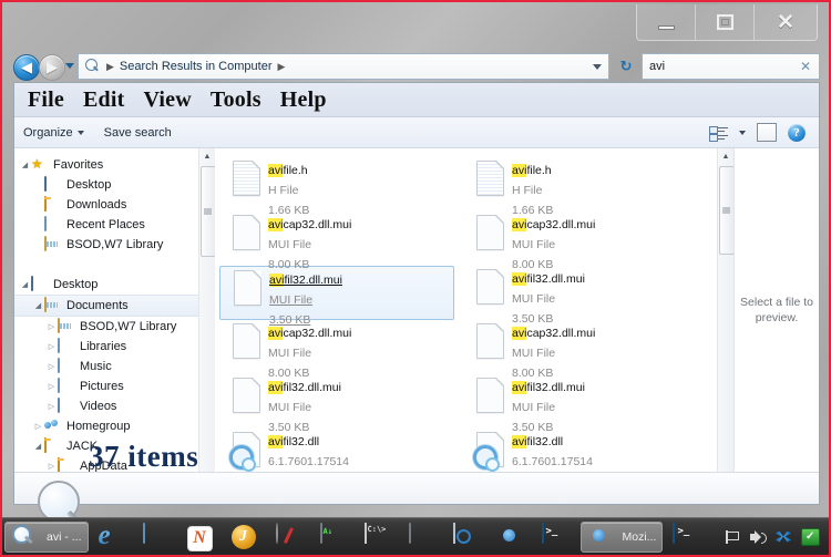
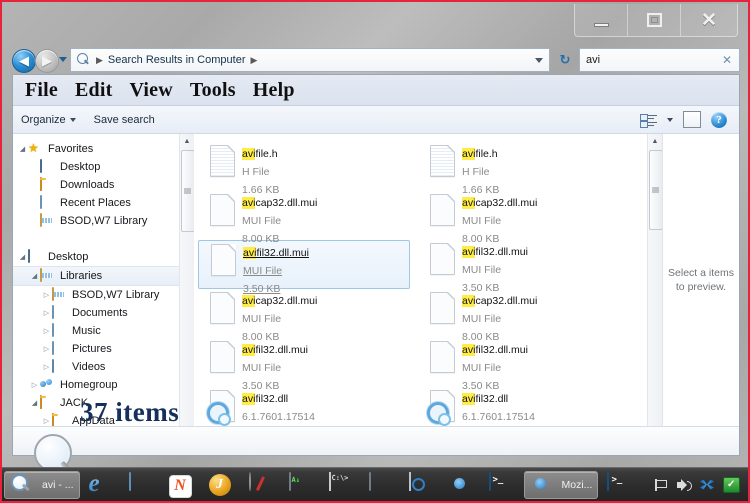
  ✕
  ◀
  ▶
  ▶
  Search Results in Computer
  ▶
  ↻
  avi
  ✕
  File
  Edit
  View
  Tools
  Help
  Organize
  Save search
  ?
  ★
  Favorites
  Desktop
  Downloads
  Recent Places
  BSOD,W7 Library
  Desktop
- Documents
+ Libraries
  BSOD,W7 Library
- Libraries
+ Documents
  Music
  Pictures
  Videos
  Homegroup
  JACK
  AppData
  avifile.h
  H File
  1.66 KB
  avicap32.dll.mui
  MUI File
  8.00 KB
  avifil32.dll.mui
  MUI File
  3.50 KB
  avicap32.dll.mui
  MUI File
  8.00 KB
  avifil32.dll.mui
  MUI File
  3.50 KB
  avifil32.dll
  6.1.7601.17514
  avifile.h
  H File
  1.66 KB
  avicap32.dll.mui
  MUI File
  8.00 KB
  avifil32.dll.mui
  MUI File
  3.50 KB
  avicap32.dll.mui
  MUI File
  8.00 KB
  avifil32.dll.mui
  MUI File
  3.50 KB
  avifil32.dll
  6.1.7601.17514
- Select a file to preview.
+ Select a items to preview.
  37 items
  avi - ...
  N
  J
  A↓
  C:\>
  >_
  Mozi...
  >_
  ✓
